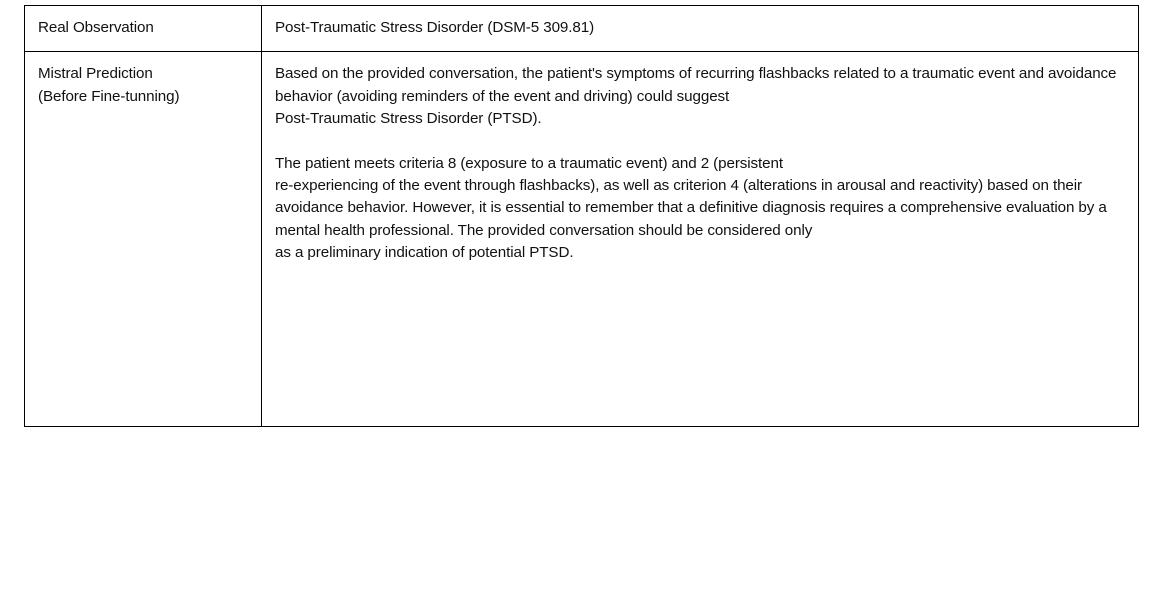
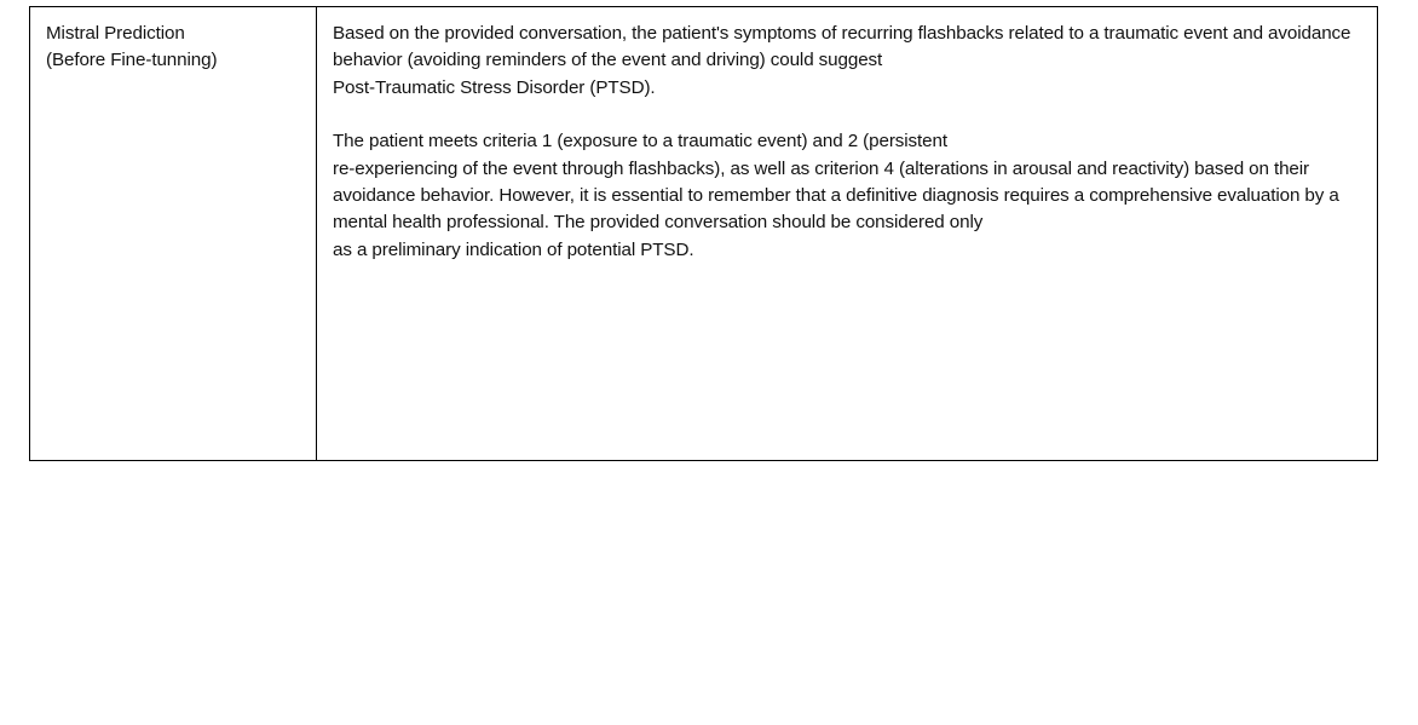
- Real Observation	Post-Traumatic Stress Disorder (DSM-5 309.81)
- Mistral Prediction (Before Fine-tunning)	Based on the provided conversation, the patient's symptoms of recurring flashbacks related to a traumatic event and avoidance behavior (avoiding reminders of the event and driving) could suggest Post-Traumatic Stress Disorder (PTSD). The patient meets criteria 8 (exposure to a traumatic event) and 2 (persistent re-experiencing of the event through flashbacks), as well as criterion 4 (alterations in arousal and reactivity) based on their avoidance behavior. However, it is essential to remember that a definitive diagnosis requires a comprehensive evaluation by a mental health professional. The provided conversation should be considered only as a preliminary indication of potential PTSD.
+ Mistral Prediction (Before Fine-tunning)	Based on the provided conversation, the patient's symptoms of recurring flashbacks related to a traumatic event and avoidance behavior (avoiding reminders of the event and driving) could suggest Post-Traumatic Stress Disorder (PTSD). The patient meets criteria 1 (exposure to a traumatic event) and 2 (persistent re-experiencing of the event through flashbacks), as well as criterion 4 (alterations in arousal and reactivity) based on their avoidance behavior. However, it is essential to remember that a definitive diagnosis requires a comprehensive evaluation by a mental health professional. The provided conversation should be considered only as a preliminary indication of potential PTSD.
